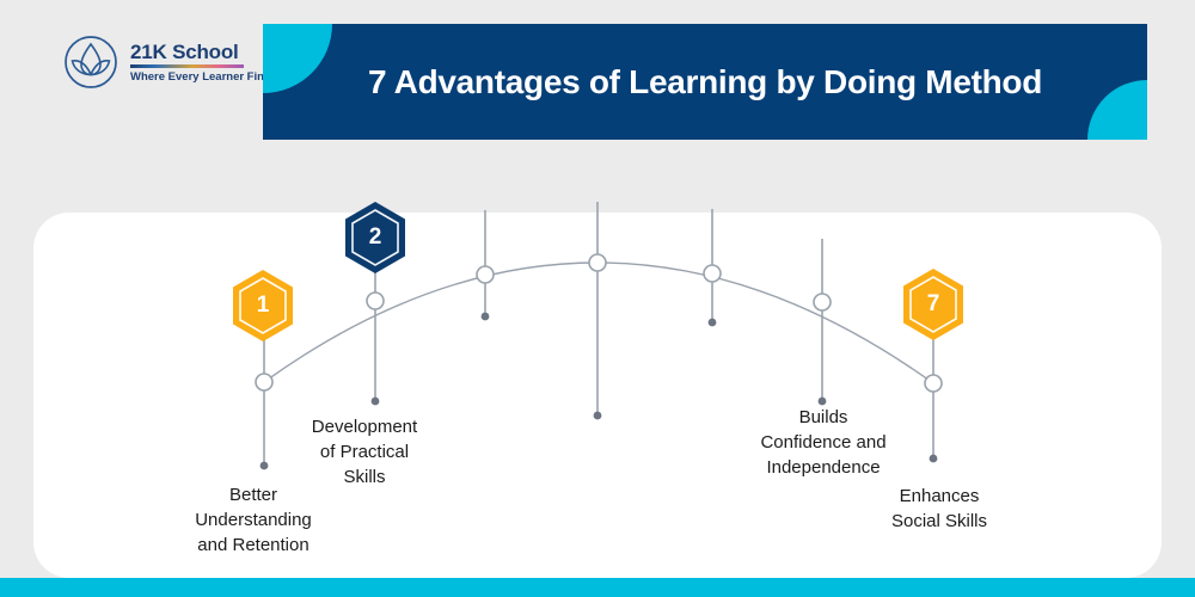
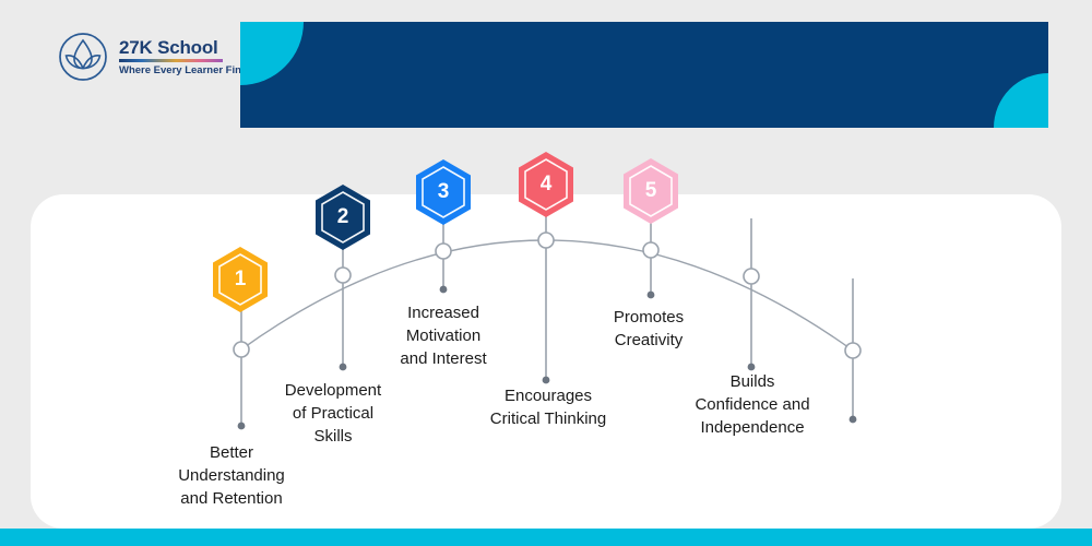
- 21K School
+ 27K School
- 7 Advantages of Learning by Doing Method
  1
  Better
  Understanding
  and Retention
  2
  Development
  of Practical
  Skills
+ 3
+ Increased
+ Motivation
+ and Interest
+ 4
+ Encourages
+ Critical Thinking
+ 5
+ Promotes
+ Creativity
  Builds
  Confidence and
  Independence
- 7
- Enhances
- Social Skills
